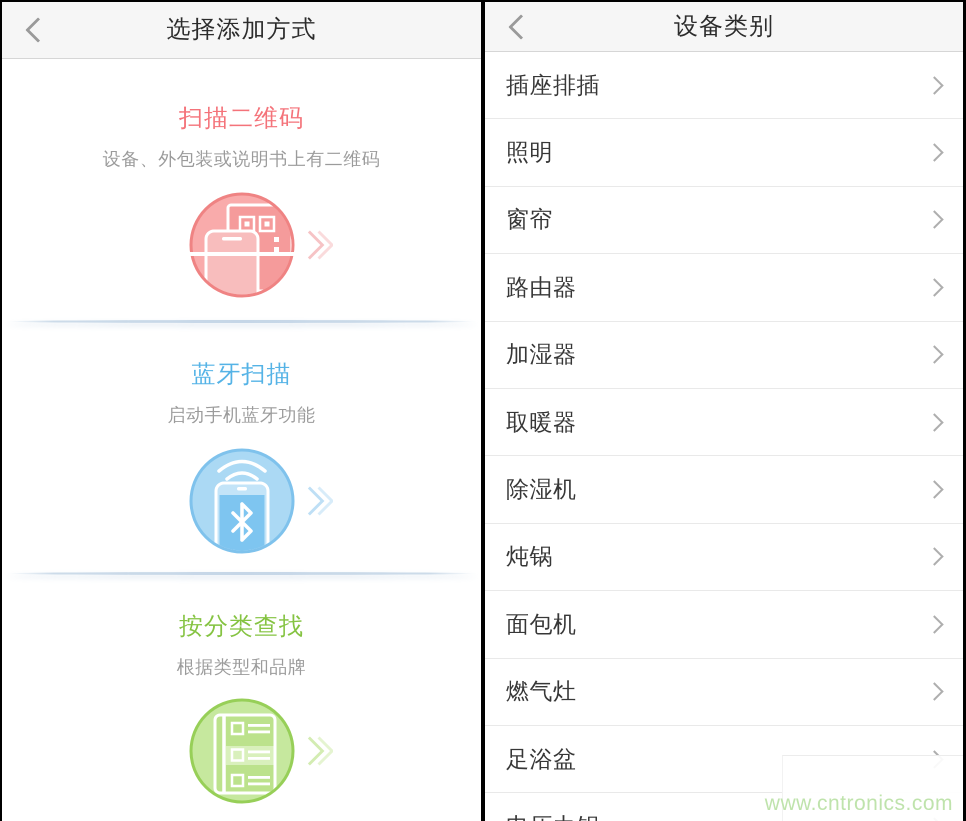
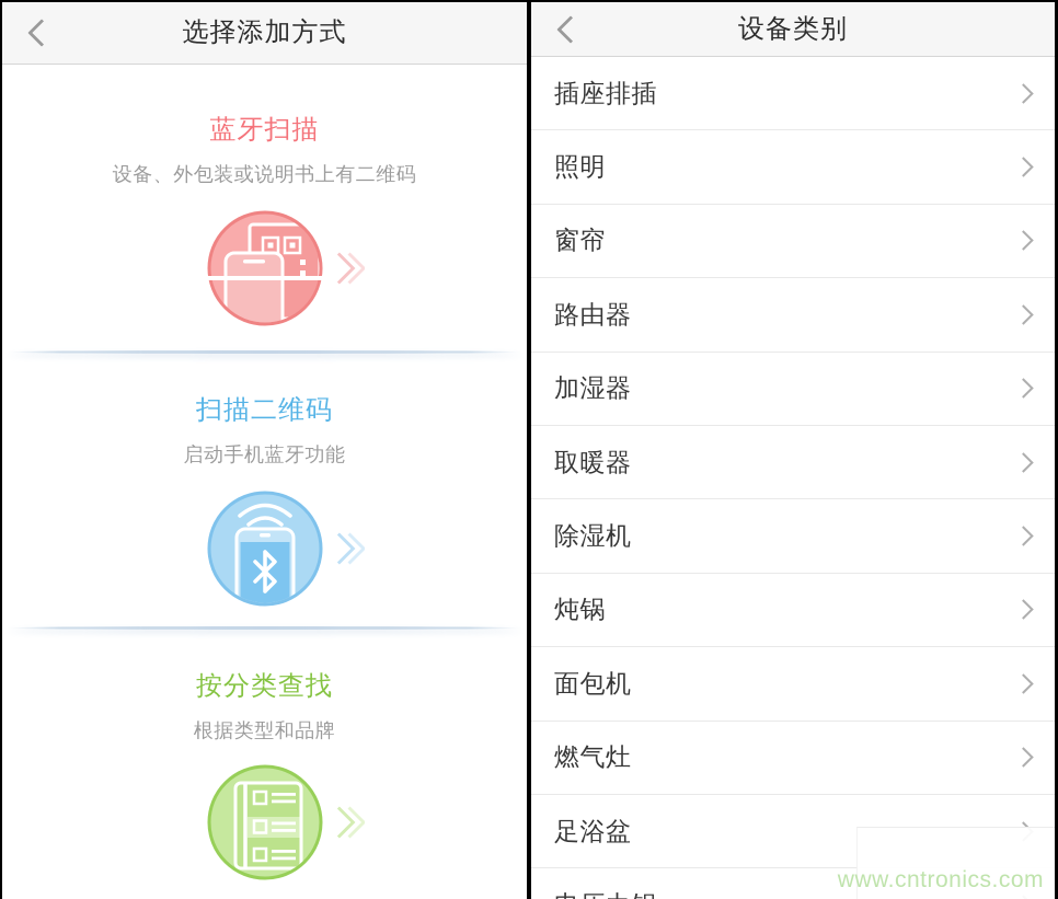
  选择添加方式
- 扫描二维码
+ 蓝牙扫描
  设备、外包装或说明书上有二维码
- 蓝牙扫描
+ 扫描二维码
  启动手机蓝牙功能
  按分类查找
  根据类型和品牌
  设备类别
  插座排插
  照明
  窗帘
  路由器
  加湿器
  取暖器
  除湿机
  炖锅
  面包机
  燃气灶
  足浴盆
  www.cntronics.com
